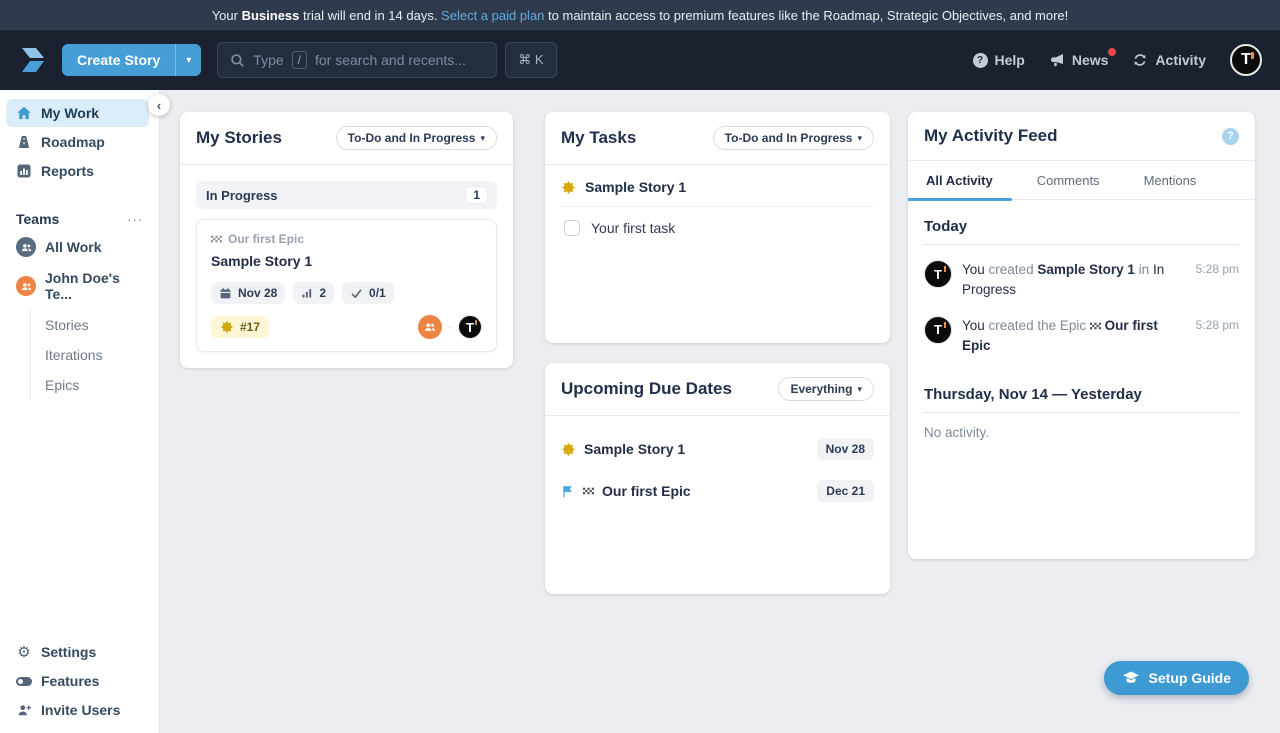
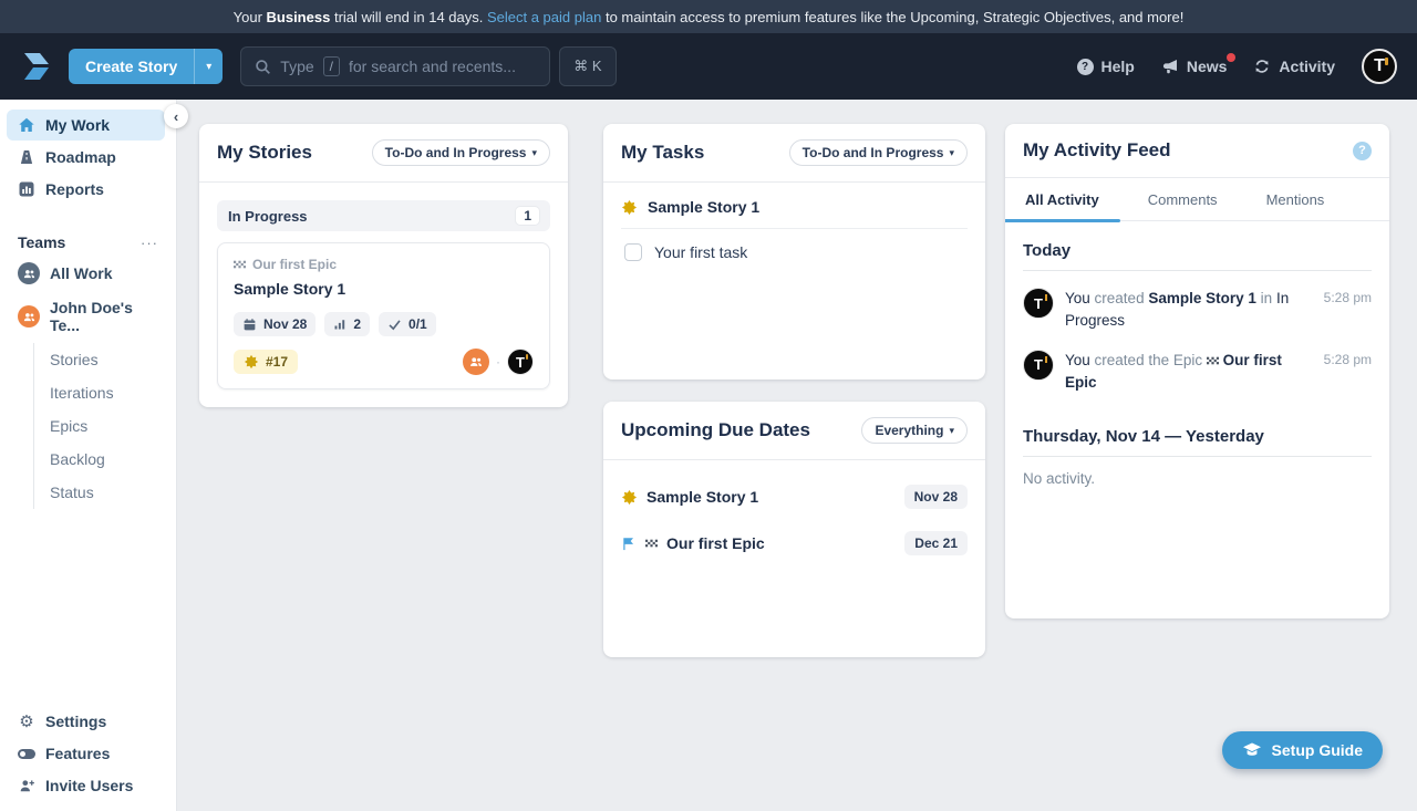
  Your
  Business
  trial will end in 14 days.
  Select a paid plan
- to maintain access to premium features like the Roadmap, Strategic Objectives, and more!
+ to maintain access to premium features like the Upcoming, Strategic Objectives, and more!
  Create Story
  ▾
  Type
  /
  for search and recents...
  ⌘ K
  ?
  Help
  News
  Activity
  T
  ‹
  My Work
  Roadmap
  Reports
  Teams
  ···
  All Work
  John Doe's Te...
  Stories
  Iterations
  Epics
+ Backlog
+ Status
  ⚙
  Settings
  Features
  Invite Users
  My Stories
  To-Do and In Progress
  ▾
  In Progress
  1
  Our first Epic
  Sample Story 1
  Nov 28
  2
  0/1
  #17
  ·
  T
  My Tasks
  To-Do and In Progress
  ▾
  Sample Story 1
  Your first task
  Upcoming Due Dates
  Everything
  ▾
  Sample Story 1
  Nov 28
  Our first Epic
  Dec 21
  My Activity Feed
  ?
  All Activity
  Comments
  Mentions
  Today
  T
  You created Sample Story 1 in In Progress
  5:28 pm
  T
  You created the Epic Our first Epic
  5:28 pm
  Thursday, Nov 14 — Yesterday
  No activity.
  Setup Guide
